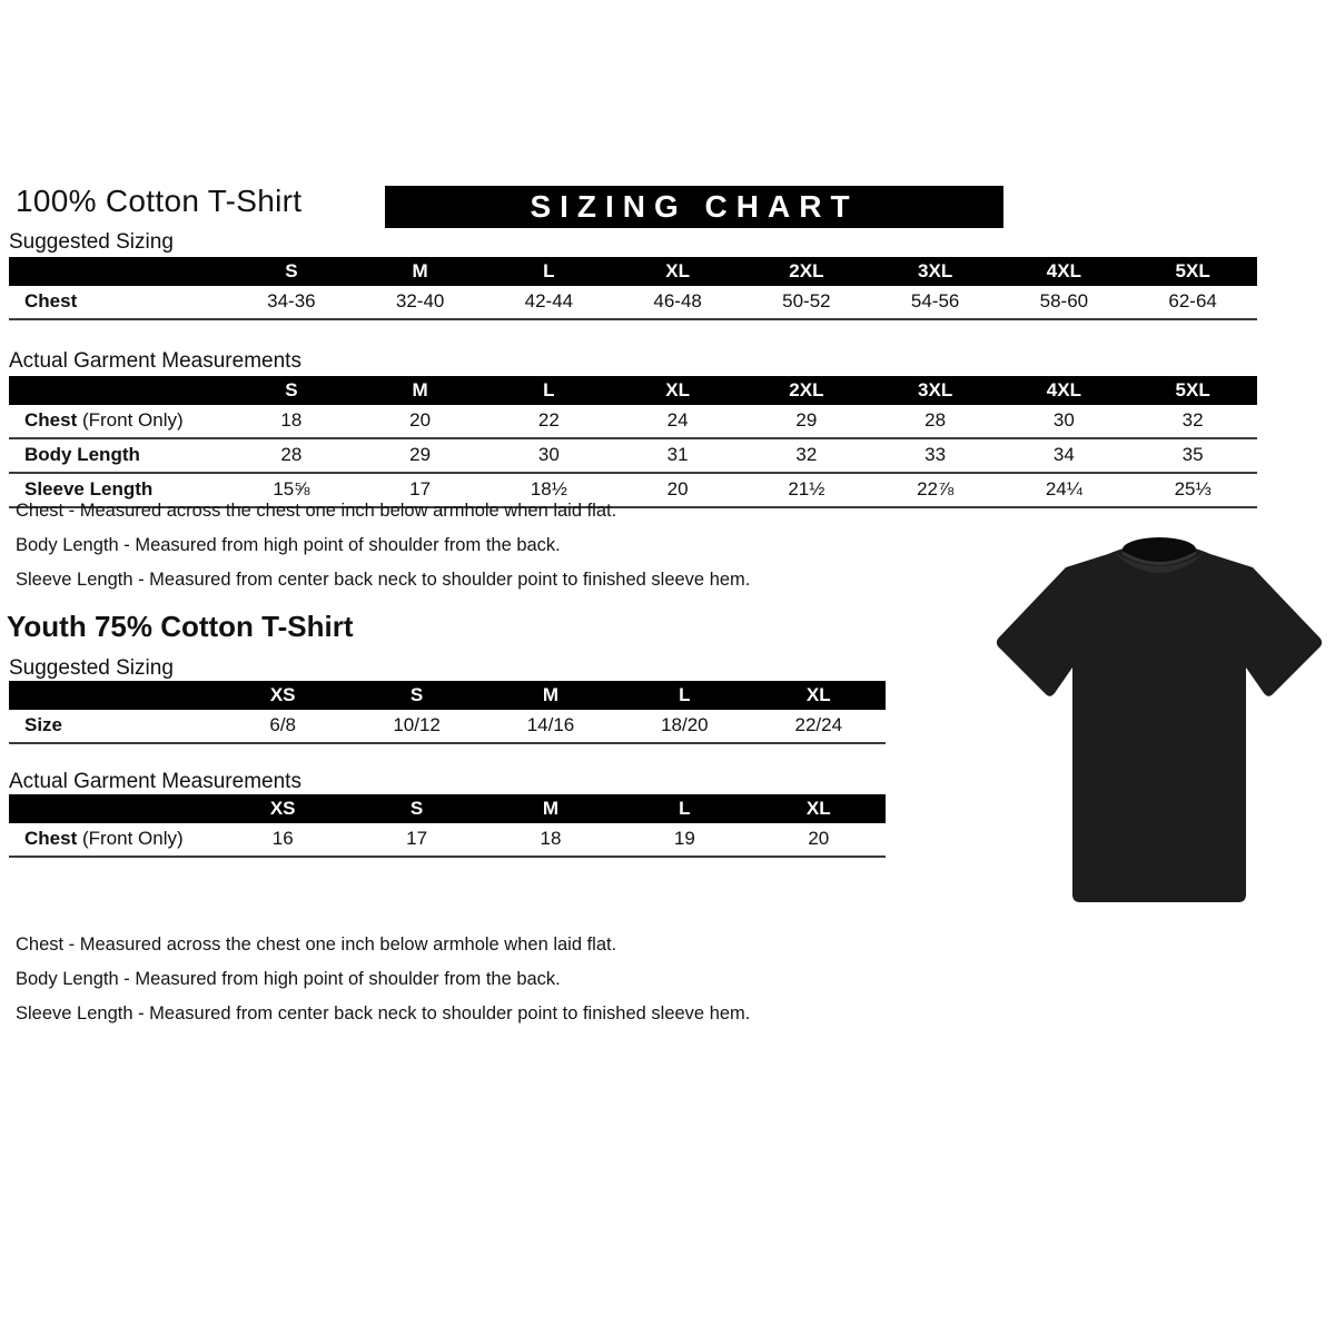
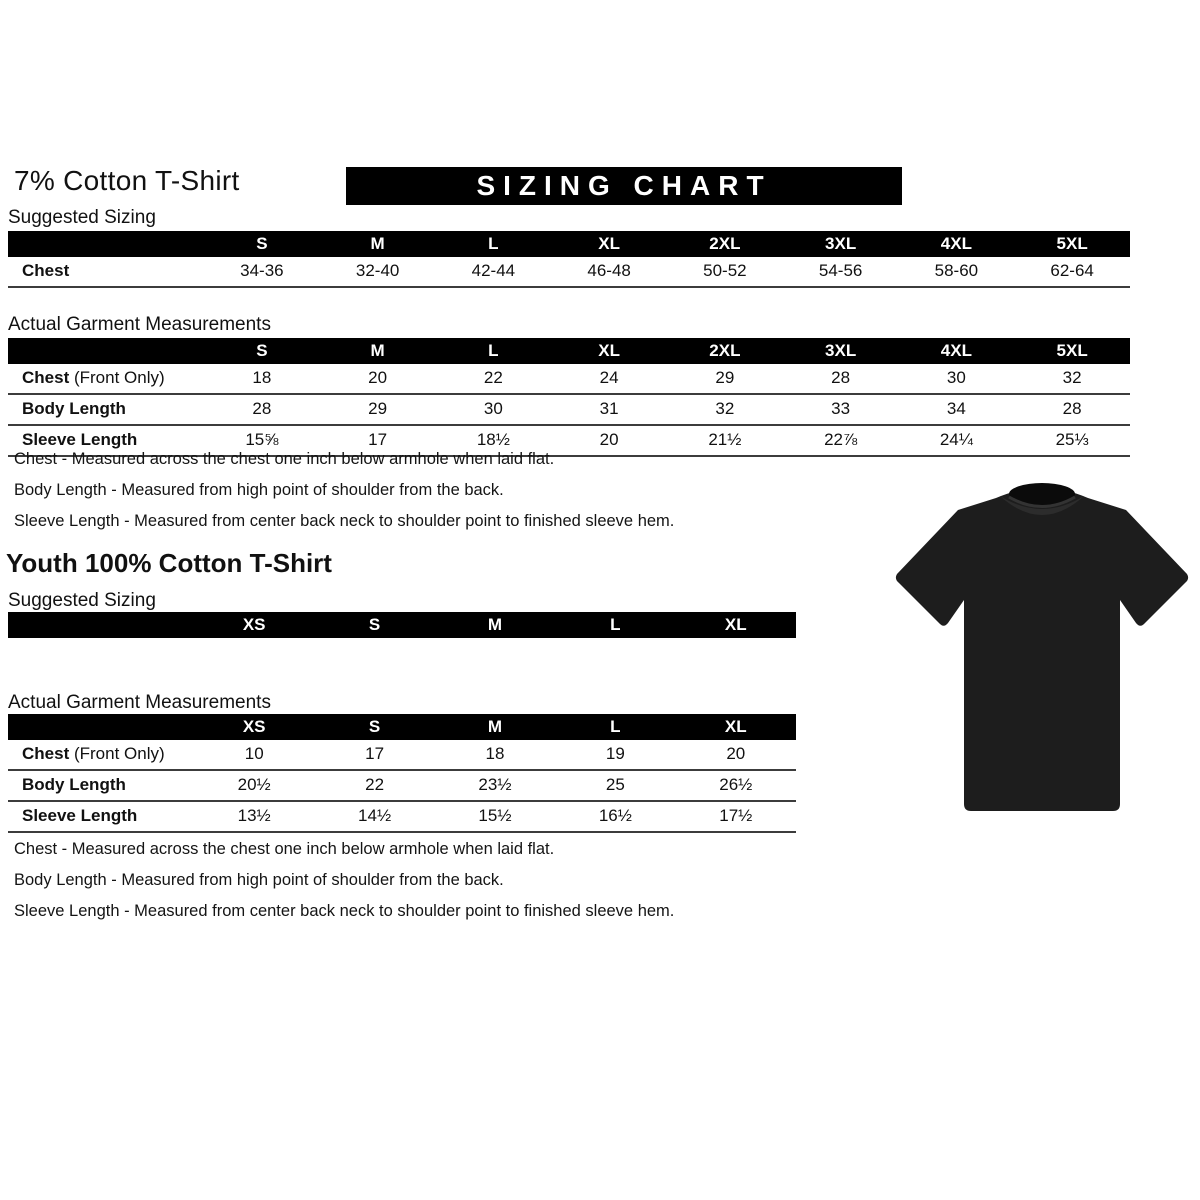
- 100% Cotton T-Shirt
+ 7% Cotton T-Shirt
  SIZING CHART
  Suggested Sizing
  	S	M	L	XL	2XL	3XL	4XL	5XL
  Chest	34-36	32-40	42-44	46-48	50-52	54-56	58-60	62-64
  Actual Garment Measurements
  	S	M	L	XL	2XL	3XL	4XL	5XL
  Chest (Front Only)	18	20	22	24	29	28	30	32
- Body Length	28	29	30	31	32	33	34	35
+ Body Length	28	29	30	31	32	33	34	28
  Sleeve Length	15⅝	17	18½	20	21½	22⅞	24¼	25⅓
  Chest - Measured across the chest one inch below armhole when laid flat.
  Body Length - Measured from high point of shoulder from the back.
  Sleeve Length - Measured from center back neck to shoulder point to finished sleeve hem.
- Youth 75% Cotton T-Shirt
+ Youth 100% Cotton T-Shirt
  Suggested Sizing
  	XS	S	M	L	XL
- Size	6/8	10/12	14/16	18/20	22/24
  Actual Garment Measurements
  	XS	S	M	L	XL
- Chest (Front Only)	16	17	18	19	20
+ Chest (Front Only)	10	17	18	19	20
+ Body Length	20½	22	23½	25	26½
+ Sleeve Length	13½	14½	15½	16½	17½
  Chest - Measured across the chest one inch below armhole when laid flat.
  Body Length - Measured from high point of shoulder from the back.
  Sleeve Length - Measured from center back neck to shoulder point to finished sleeve hem.
